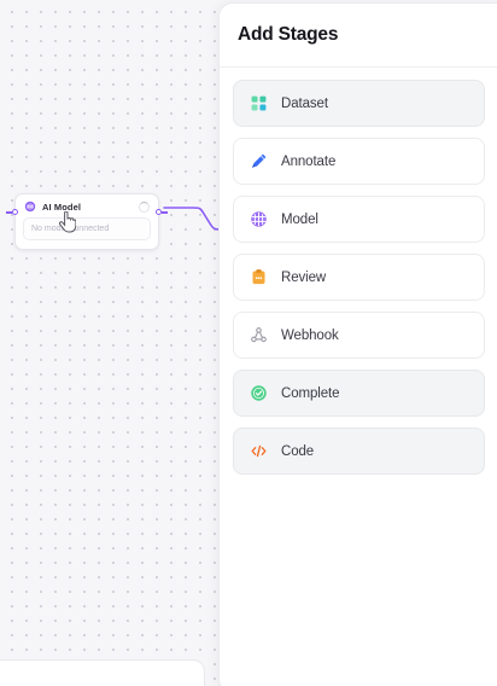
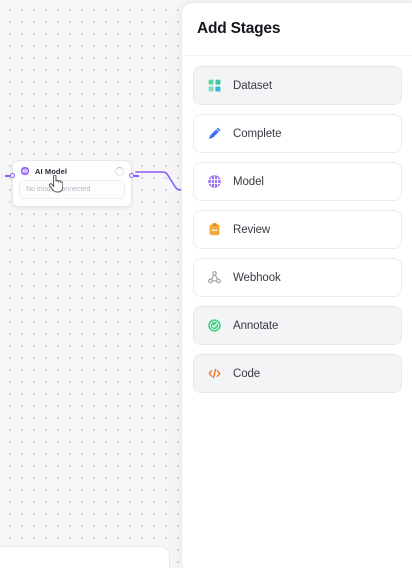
  AI Model
  Add Stages
  Dataset
- Annotate
+ Complete
  Model
  Review
  Webhook
- Complete
+ Annotate
  Code
